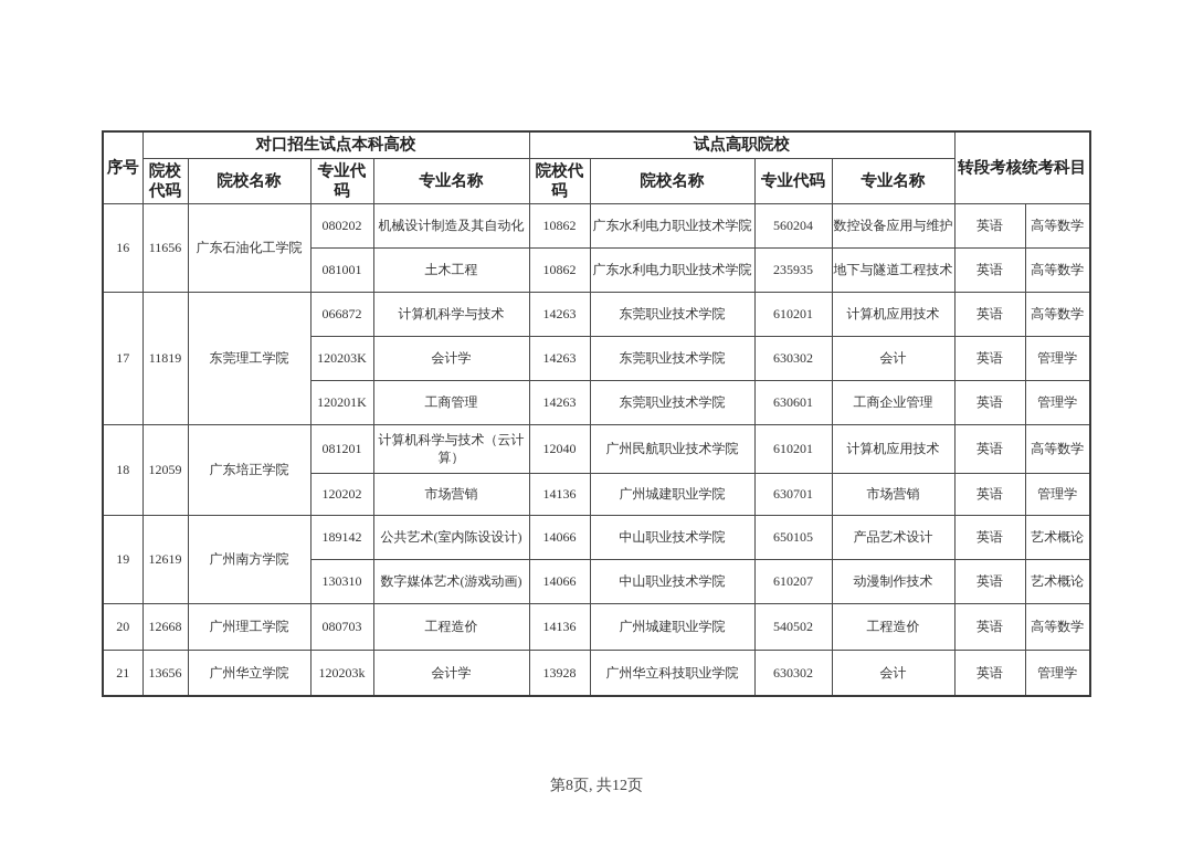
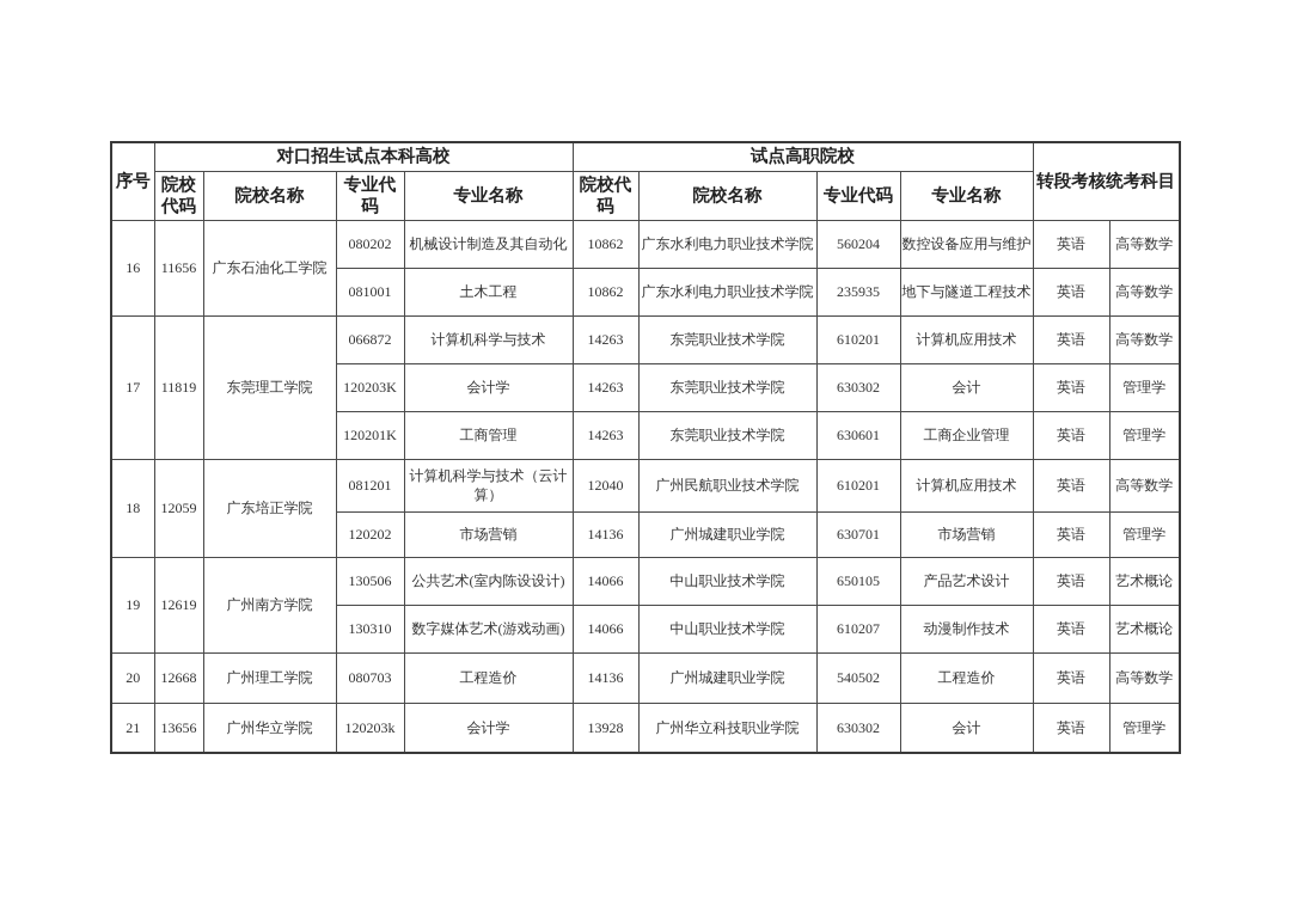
  序号	对口招生试点本科高校	试点高职院校	转段考核统考科目
  院校代码	院校名称	专业代码	专业名称	院校代码	院校名称	专业代码	专业名称
  16	11656	广东石油化工学院	080202	机械设计制造及其自动化	10862	广东水利电力职业技术学院	560204	数控设备应用与维护	英语	高等数学
  081001	土木工程	10862	广东水利电力职业技术学院	235935	地下与隧道工程技术	英语	高等数学
  17	11819	东莞理工学院	066872	计算机科学与技术	14263	东莞职业技术学院	610201	计算机应用技术	英语	高等数学
  120203K	会计学	14263	东莞职业技术学院	630302	会计	英语	管理学
  120201K	工商管理	14263	东莞职业技术学院	630601	工商企业管理	英语	管理学
  18	12059	广东培正学院	081201	计算机科学与技术（云计算）	12040	广州民航职业技术学院	610201	计算机应用技术	英语	高等数学
  120202	市场营销	14136	广州城建职业学院	630701	市场营销	英语	管理学
- 19	12619	广州南方学院	189142	公共艺术(室内陈设设计)	14066	中山职业技术学院	650105	产品艺术设计	英语	艺术概论
+ 19	12619	广州南方学院	130506	公共艺术(室内陈设设计)	14066	中山职业技术学院	650105	产品艺术设计	英语	艺术概论
  130310	数字媒体艺术(游戏动画)	14066	中山职业技术学院	610207	动漫制作技术	英语	艺术概论
  20	12668	广州理工学院	080703	工程造价	14136	广州城建职业学院	540502	工程造价	英语	高等数学
  21	13656	广州华立学院	120203k	会计学	13928	广州华立科技职业学院	630302	会计	英语	管理学
- 第8页, 共12页
